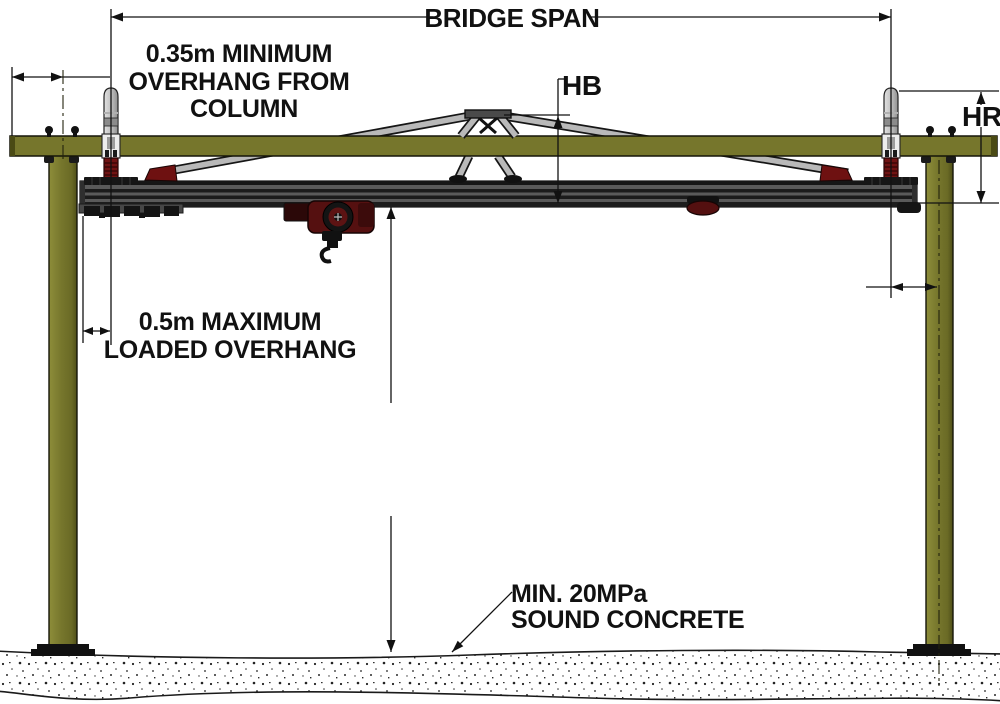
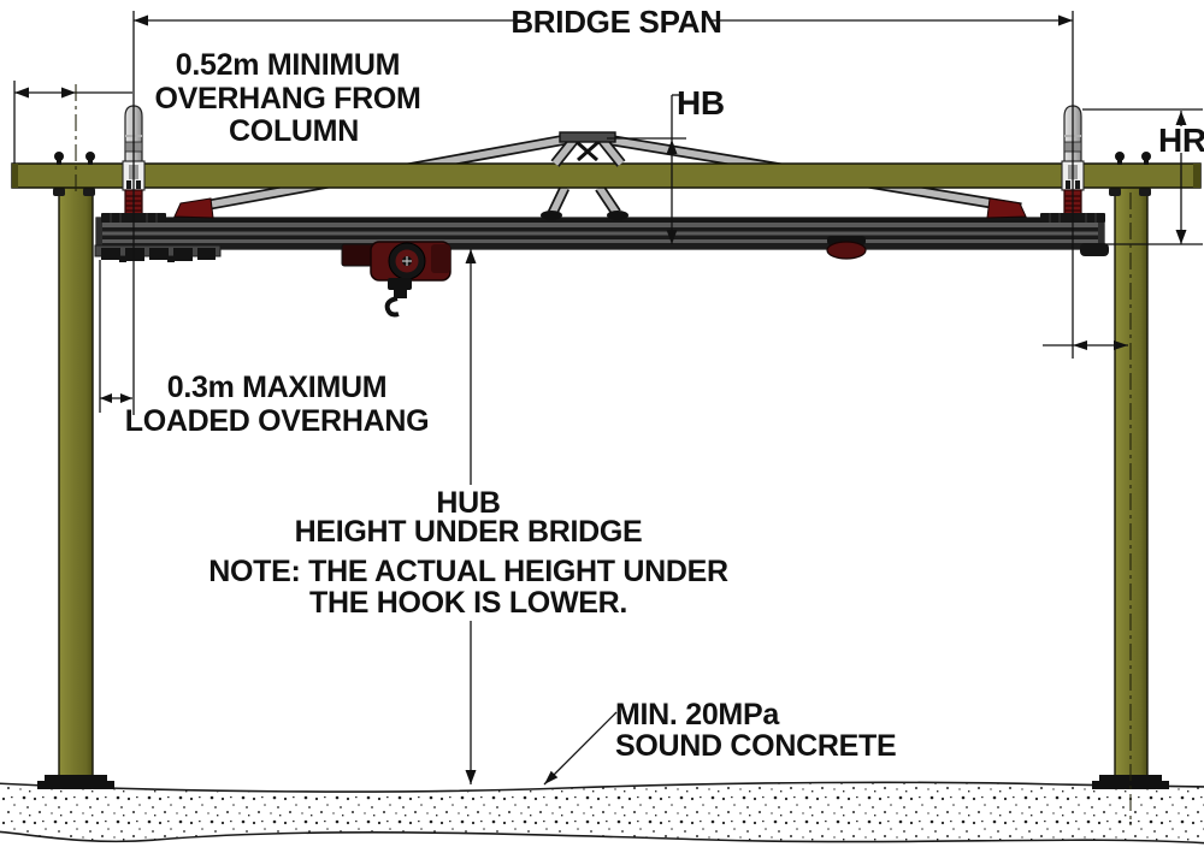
  BRIDGE SPAN
- 0.35m MINIMUM
+ 0.52m MINIMUM
  OVERHANG FROM
  COLUMN
  HB
  HR
- 0.5m MAXIMUM
+ 0.3m MAXIMUM
  LOADED OVERHANG
+ HUB
+ HEIGHT UNDER BRIDGE
+ NOTE: THE ACTUAL HEIGHT UNDER
+ THE HOOK IS LOWER.
  MIN. 20MPa
  SOUND CONCRETE
